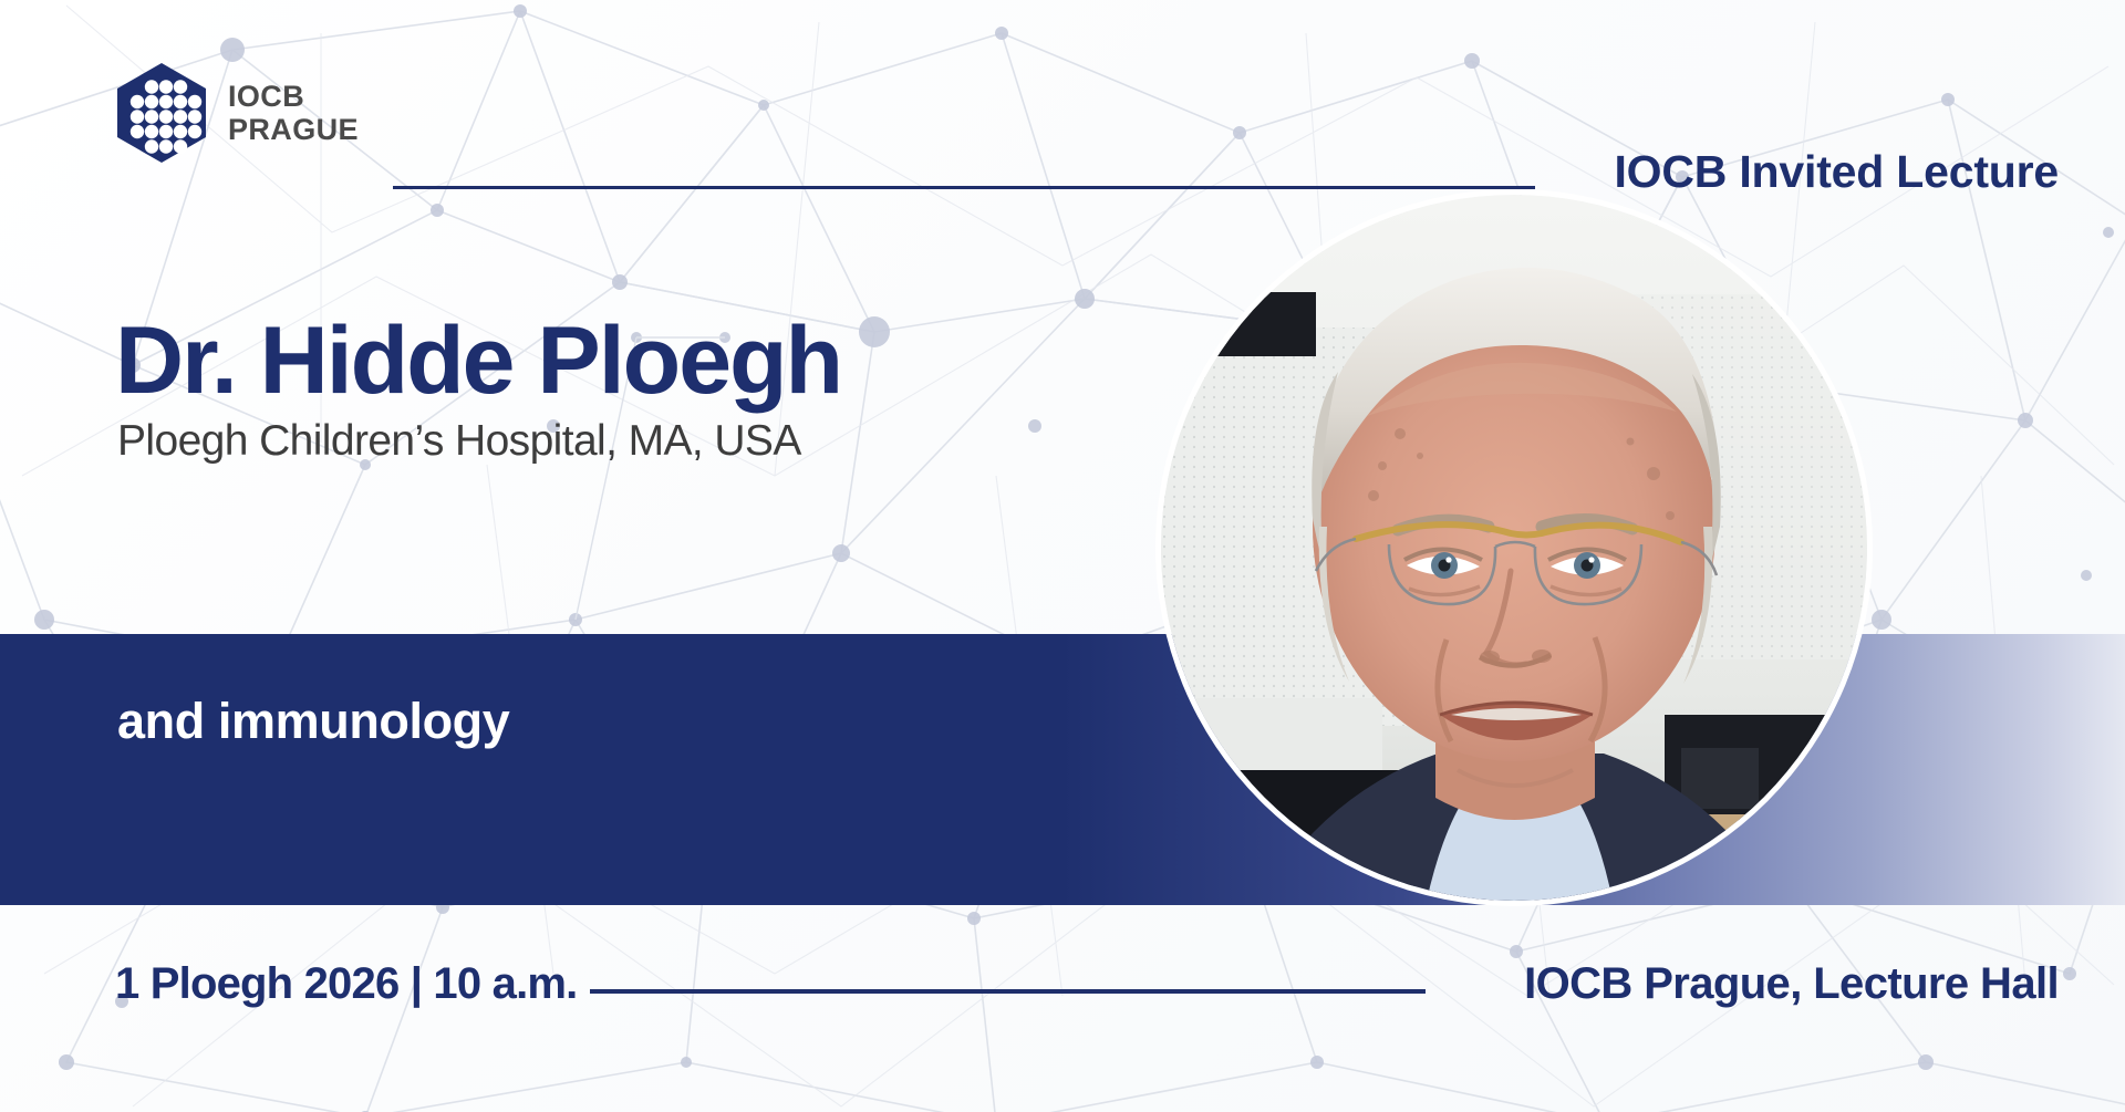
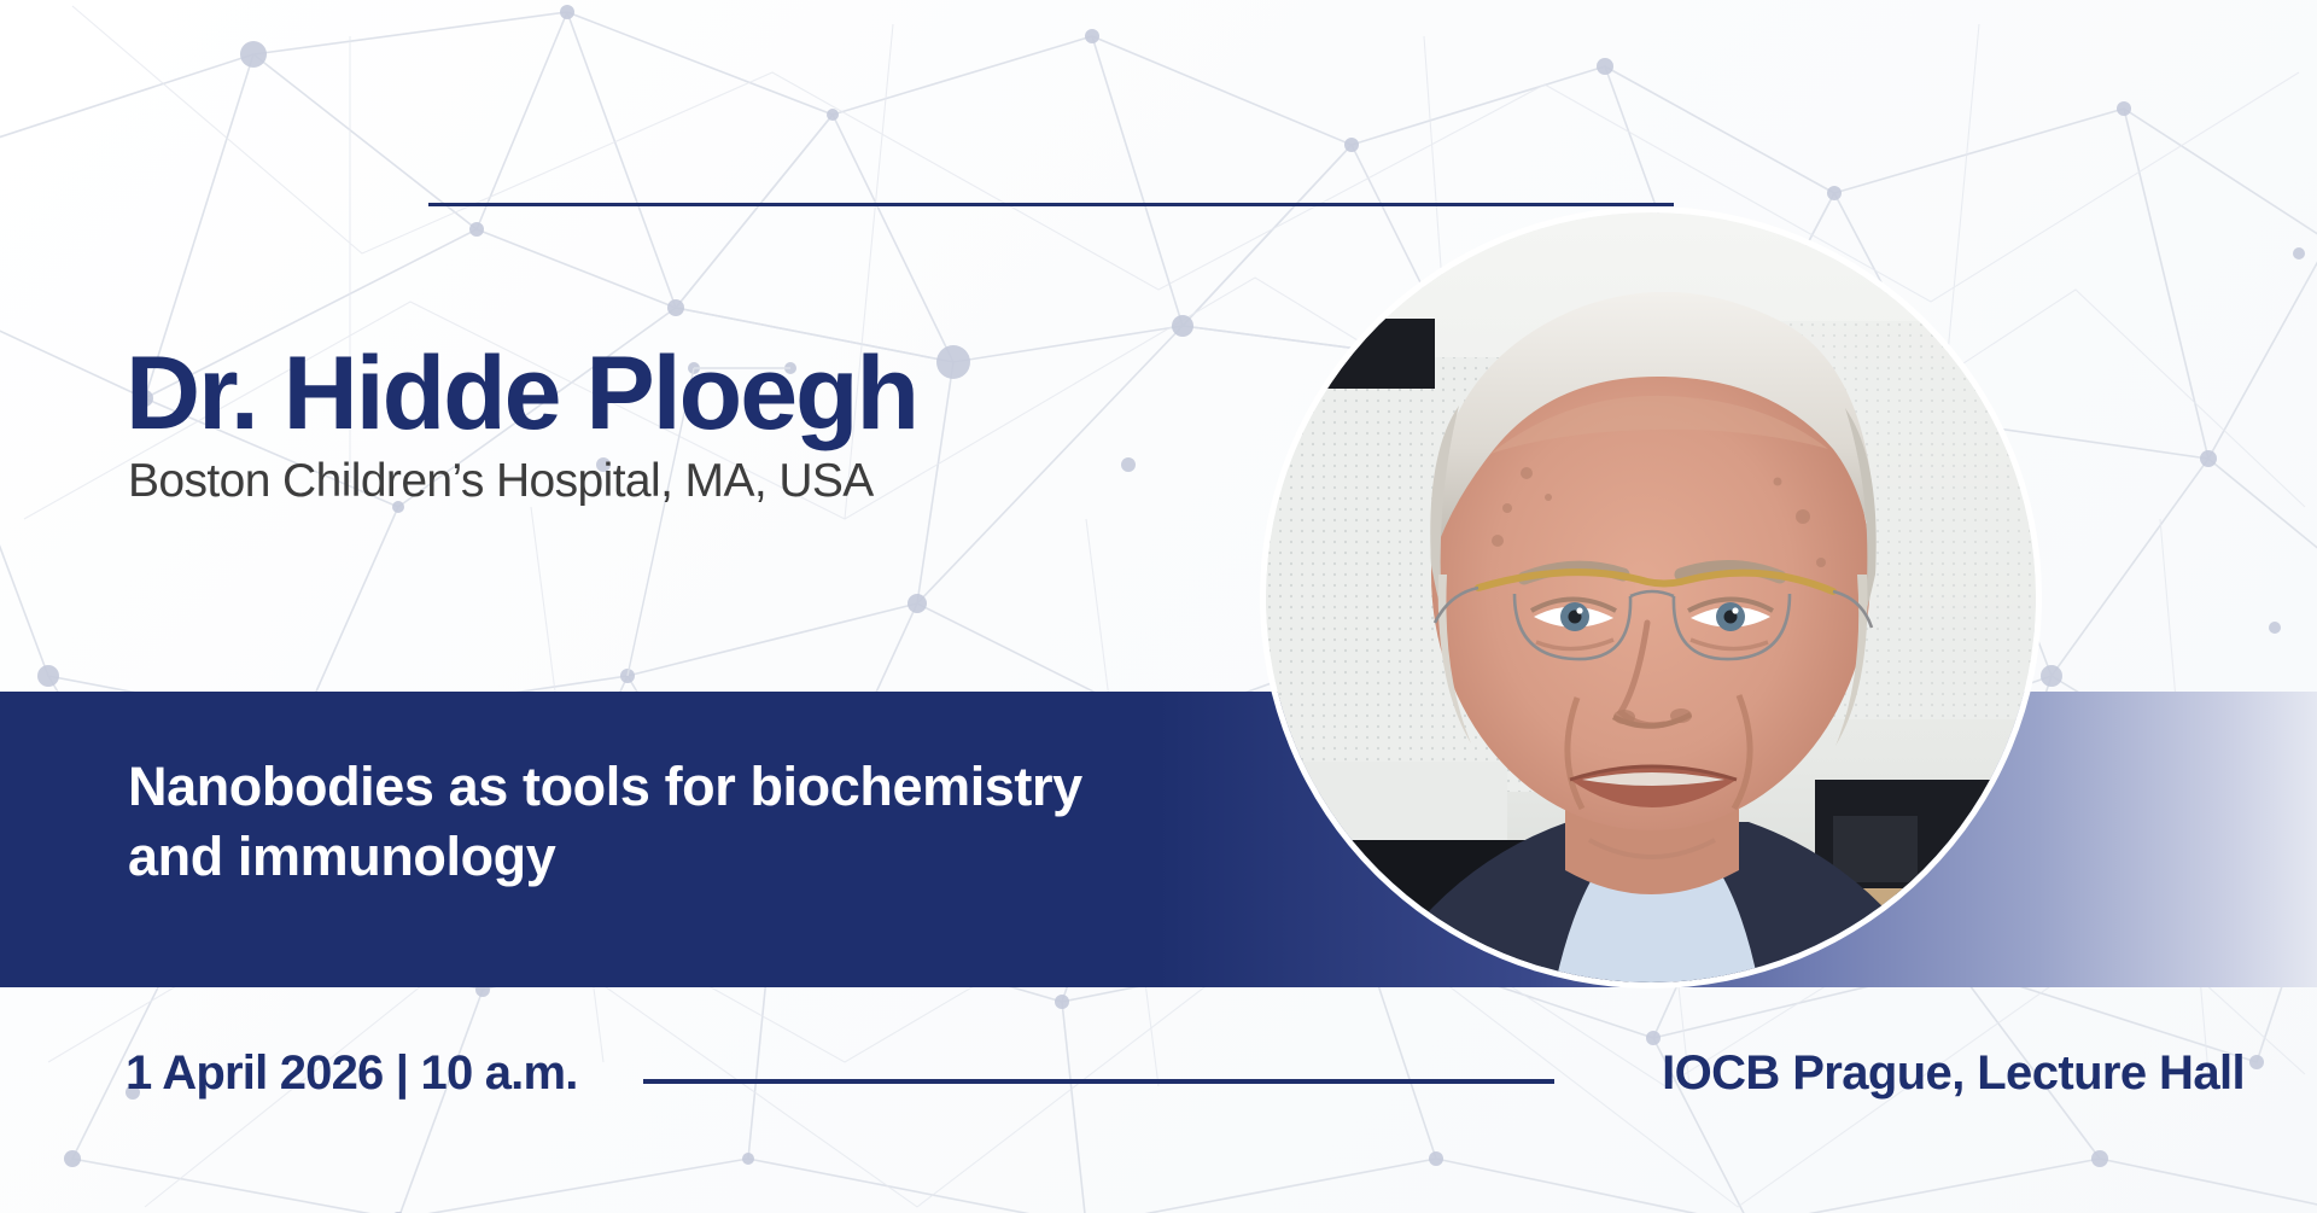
- IOCB
- PRAGUE
- IOCB Invited Lecture
  Dr. Hidde Ploegh
- Ploegh Children’s Hospital, MA, USA
+ Boston Children’s Hospital, MA, USA
+ Nanobodies as tools for biochemistry
  and immunology
- 1 Ploegh 2026 | 10 a.m.
+ 1 April 2026 | 10 a.m.
  IOCB Prague, Lecture Hall
